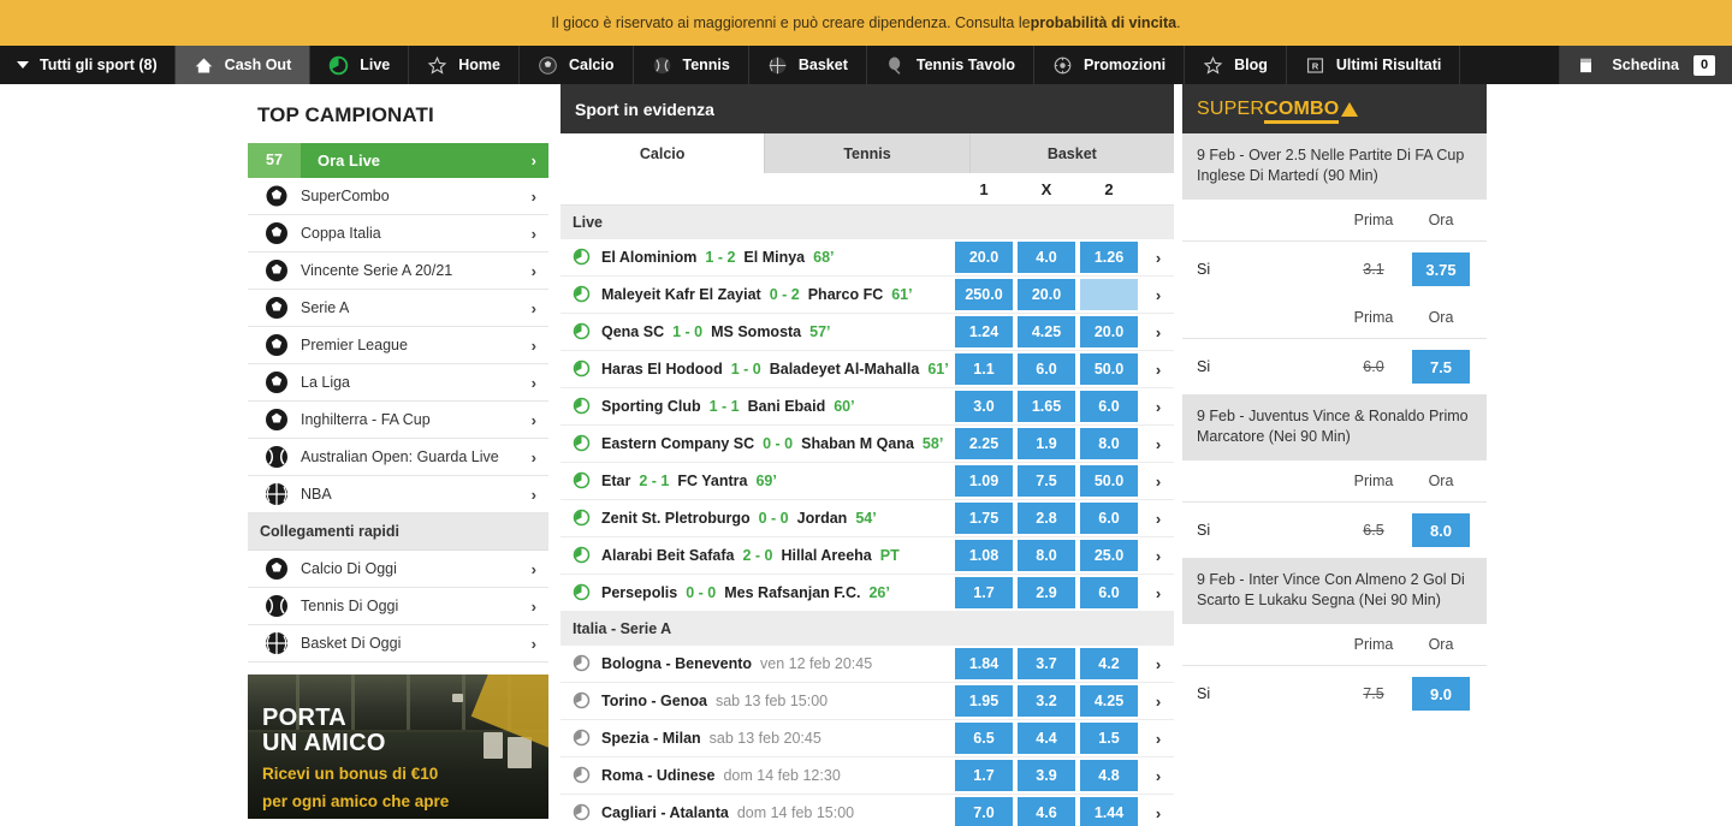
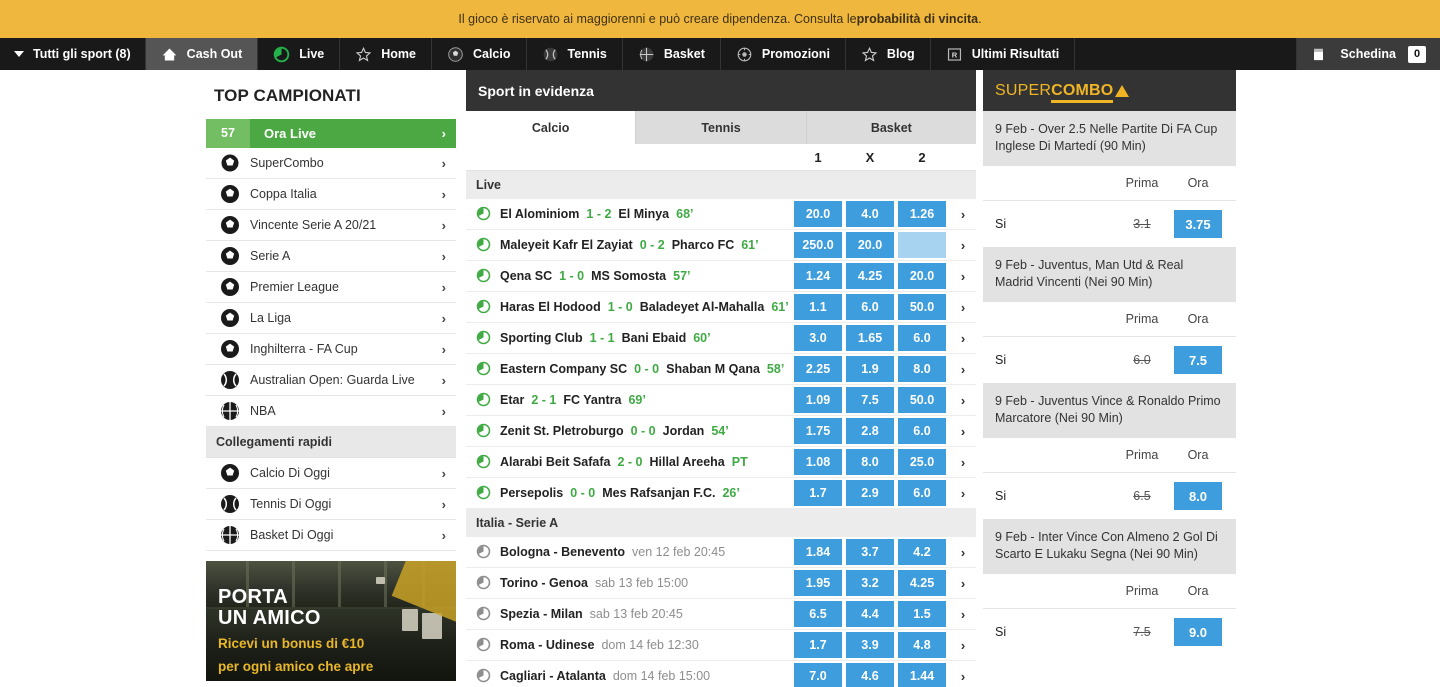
  Il gioco è riservato ai maggiorenni e può creare dipendenza. Consulta le
  probabilità di vincita
  .
  Tutti gli sport (8)
  Cash Out
  Live
  Home
  Calcio
  Tennis
  Basket
- Tennis Tavolo
  Promozioni
  Blog
  R
  Ultimi Risultati
  Schedina
  0
  TOP CAMPIONATI
  57
  Ora Live
  ›
  SuperCombo
  ›
  Coppa Italia
  ›
  Vincente Serie A 20/21
  ›
  Serie A
  ›
  Premier League
  ›
  La Liga
  ›
  Inghilterra - FA Cup
  ›
  Australian Open: Guarda Live
  ›
  NBA
  ›
  Collegamenti rapidi
  Calcio Di Oggi
  ›
  Tennis Di Oggi
  ›
  Basket Di Oggi
  ›
  PORTA
  UN AMICO
  Ricevi un bonus di €10
  per ogni amico che apre
  Sport in evidenza
  Calcio
  Tennis
  Basket
  1
  X
  2
  Live
  El Alominiom
  1 - 2
  El Minya
  68’
  20.0
  4.0
  1.26
  ›
  Maleyeit Kafr El Zayiat
  0 - 2
  Pharco FC
  61’
  250.0
  20.0
  ›
  Qena SC
  1 - 0
  MS Somosta
  57’
  1.24
  4.25
  20.0
  ›
  Haras El Hodood
  1 - 0
  Baladeyet Al-Mahalla
  61’
  1.1
  6.0
  50.0
  ›
  Sporting Club
  1 - 1
  Bani Ebaid
  60’
  3.0
  1.65
  6.0
  ›
  Eastern Company SC
  0 - 0
  Shaban M Qana
  58’
  2.25
  1.9
  8.0
  ›
  Etar
  2 - 1
  FC Yantra
  69’
  1.09
  7.5
  50.0
  ›
  Zenit St. Pletroburgo
  0 - 0
  Jordan
  54’
  1.75
  2.8
  6.0
  ›
  Alarabi Beit Safafa
  2 - 0
  Hillal Areeha
  PT
  1.08
  8.0
  25.0
  ›
  Persepolis
  0 - 0
  Mes Rafsanjan F.C.
  26’
  1.7
  2.9
  6.0
  ›
  Italia - Serie A
  Bologna - Benevento
  ven 12 feb 20:45
  1.84
  3.7
  4.2
  ›
  Torino - Genoa
  sab 13 feb 15:00
  1.95
  3.2
  4.25
  ›
  Spezia - Milan
  sab 13 feb 20:45
  6.5
  4.4
  1.5
  ›
  Roma - Udinese
  dom 14 feb 12:30
  1.7
  3.9
  4.8
  ›
  Cagliari - Atalanta
  dom 14 feb 15:00
  7.0
  4.6
  1.44
  ›
  SUPERCOMBO
  9 Feb - Over 2.5 Nelle Partite Di FA Cup Inglese Di Martedí (90 Min)
  Prima
  Ora
  Si
  3.1
  3.75
+ 9 Feb - Juventus, Man Utd & Real Madrid Vincenti (Nei 90 Min)
  Prima
  Ora
  Si
  6.0
  7.5
  9 Feb - Juventus Vince & Ronaldo Primo Marcatore (Nei 90 Min)
  Prima
  Ora
  Si
  6.5
  8.0
  9 Feb - Inter Vince Con Almeno 2 Gol Di Scarto E Lukaku Segna (Nei 90 Min)
  Prima
  Ora
  Si
  7.5
  9.0
